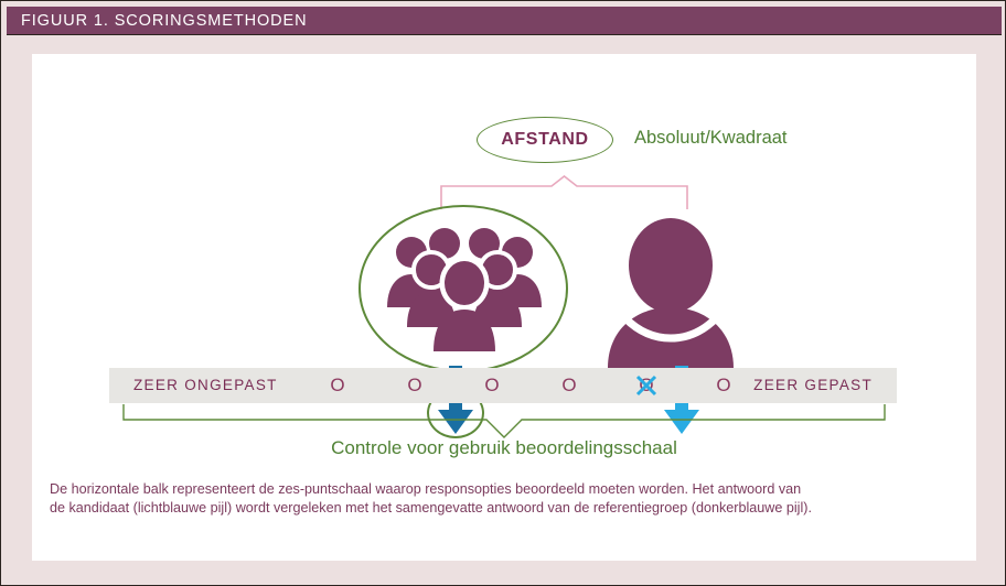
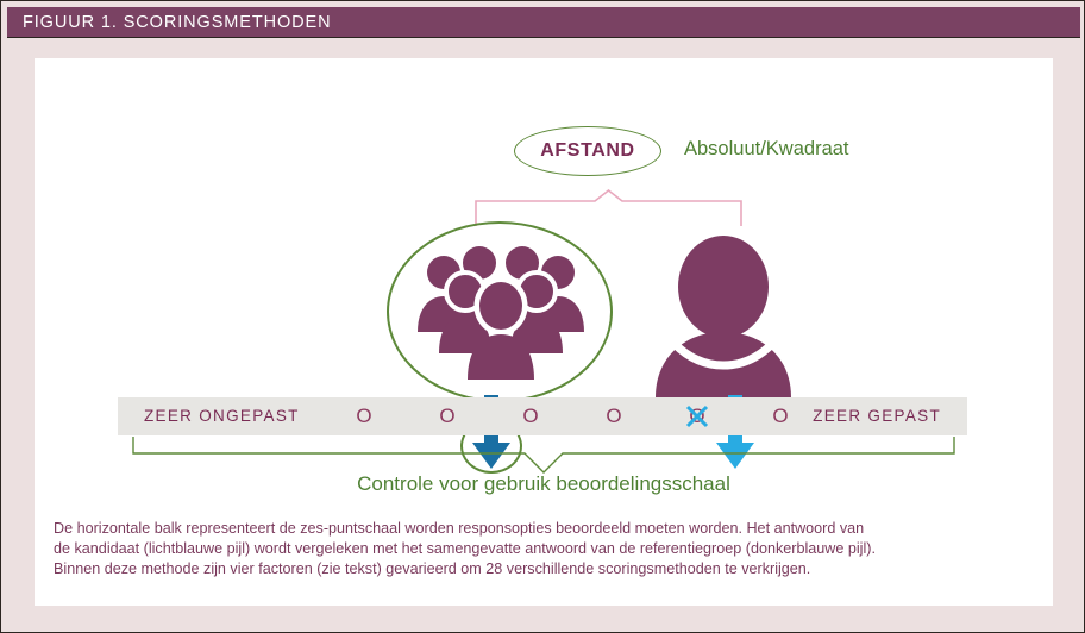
  FIGUUR 1. SCORINGSMETHODEN
  AFSTAND
  Absoluut/Kwadraat
  ZEER ONGEPAST
  O
  O
  O
  O
  O
  ZEER GEPAST
  Controle voor gebruik beoordelingsschaal
- De horizontale balk representeert de zes-puntschaal waarop responsopties beoordeeld moeten worden. Het antwoord van
+ De horizontale balk representeert de zes-puntschaal worden responsopties beoordeeld moeten worden. Het antwoord van
  de kandidaat (lichtblauwe pijl) wordt vergeleken met het samengevatte antwoord van de referentiegroep (donkerblauwe pijl).
+ Binnen deze methode zijn vier factoren (zie tekst) gevarieerd om 28 verschillende scoringsmethoden te verkrijgen.
